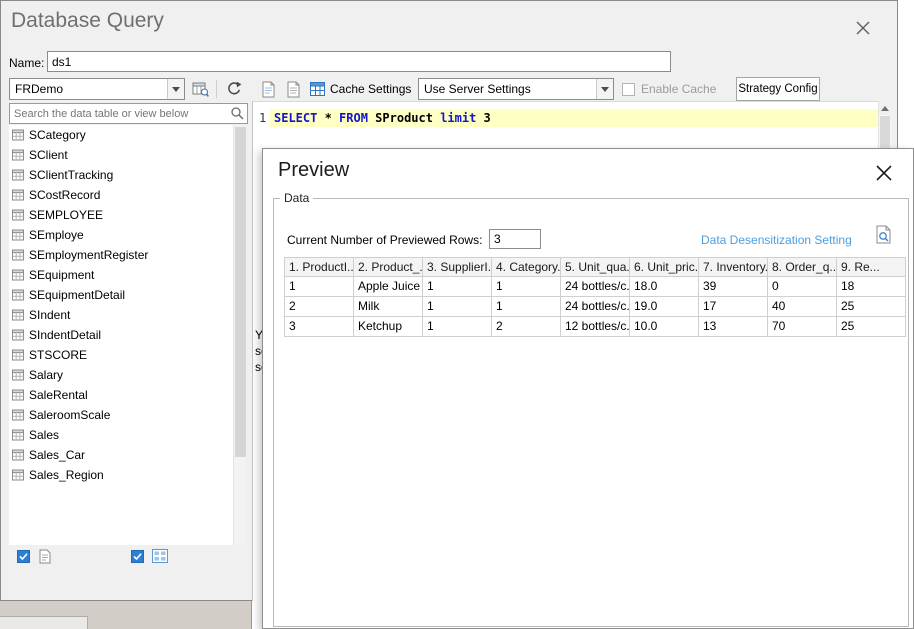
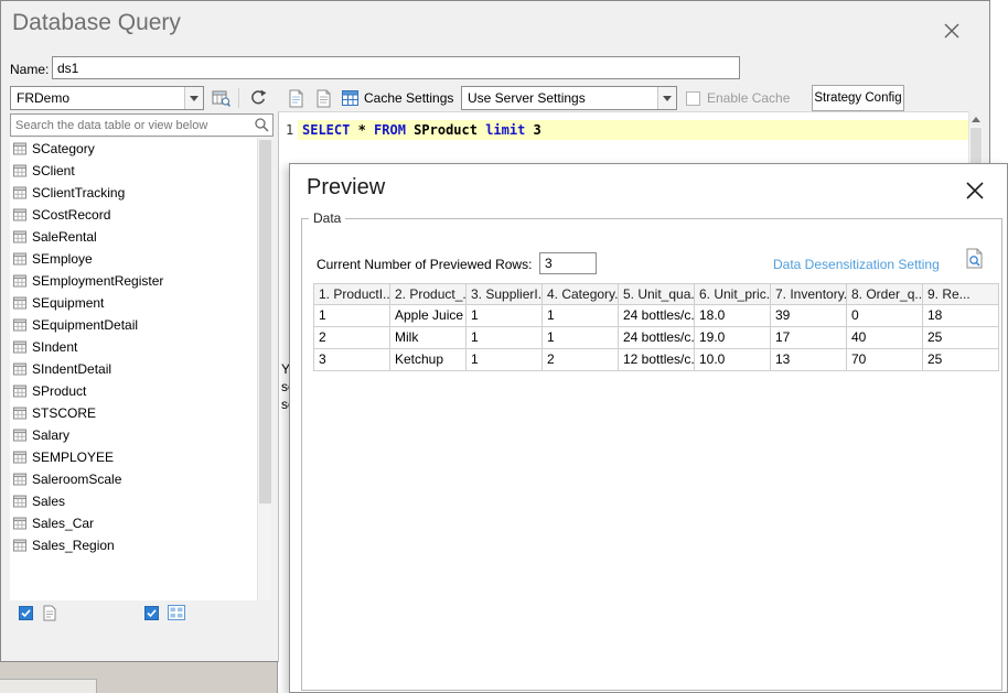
  Database Query
  Name:
  ds1
  FRDemo
  Cache Settings
  Use Server Settings
  Enable Cache
  Strategy Config
  Search the data table or view below
  SCategory
  SClient
  SClientTracking
  SCostRecord
- SEMPLOYEE
+ SaleRental
  SEmploye
  SEmploymentRegister
  SEquipment
  SEquipmentDetail
  SIndent
  SIndentDetail
+ SProduct
  STSCORE
  Salary
- SaleRental
+ SEMPLOYEE
  SaleroomScale
  Sales
  Sales_Car
  Sales_Region
  1
  SELECT * FROM SProduct limit 3
  Preview
  Data
  Current Number of Previewed Rows:
  3
  Data Desensitization Setting
  1. ProductI..
  2. Product_.
  3. SupplierI.
  4. Category.
  5. Unit_qua.
  6. Unit_pric.
  7. Inventory.
  8. Order_q..
  9. Re...
  1
  Apple Juice
  1
  1
  24 bottles/c.
  18.0
  39
  0
  18
  2
  Milk
  1
  1
  24 bottles/c.
  19.0
  17
  40
  25
  3
  Ketchup
  1
  2
  12 bottles/c.
  10.0
  13
  70
  25
